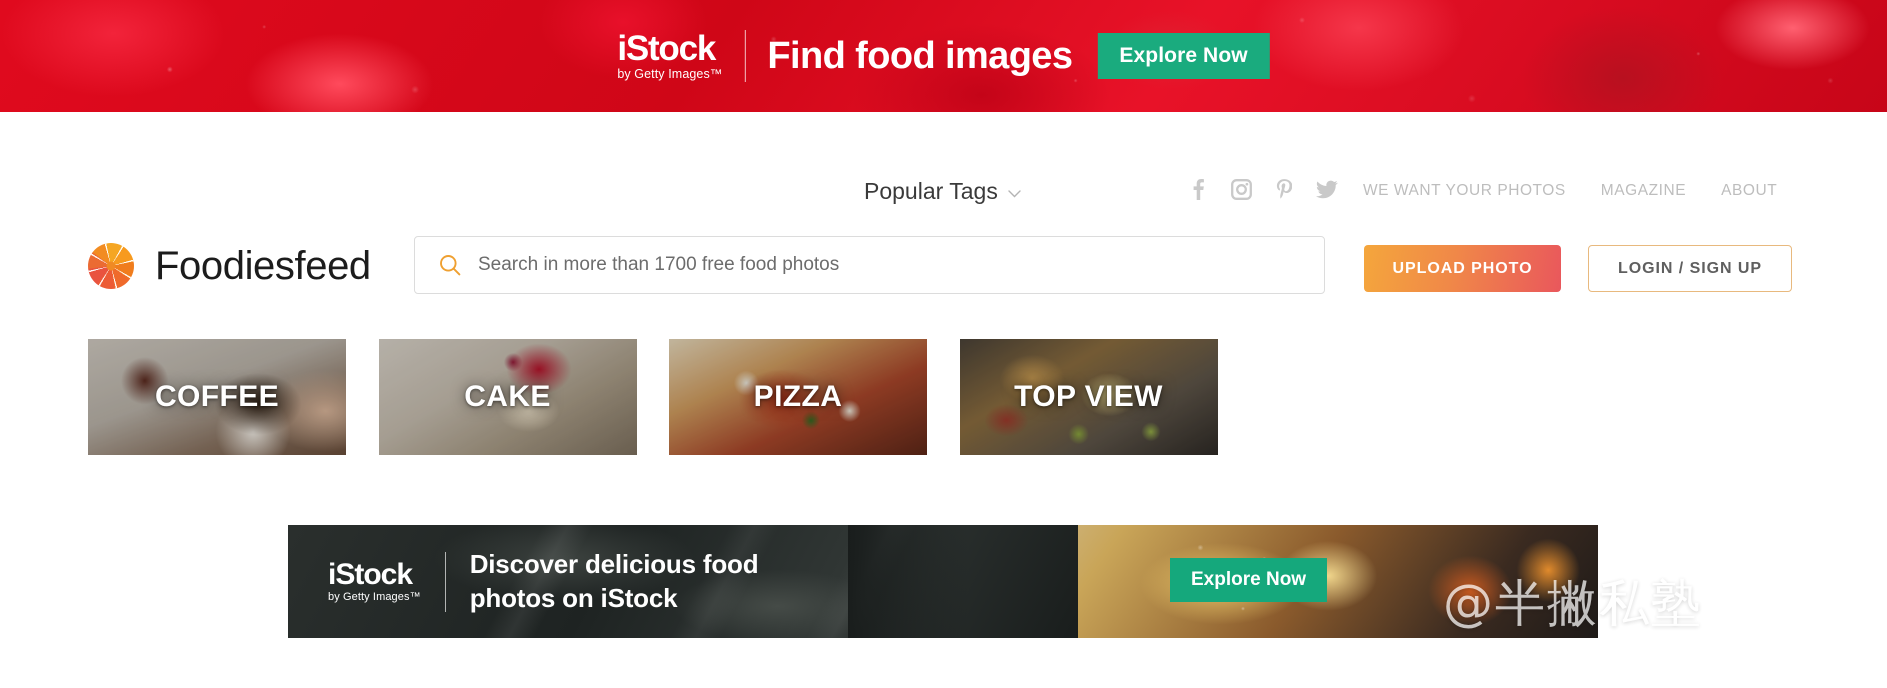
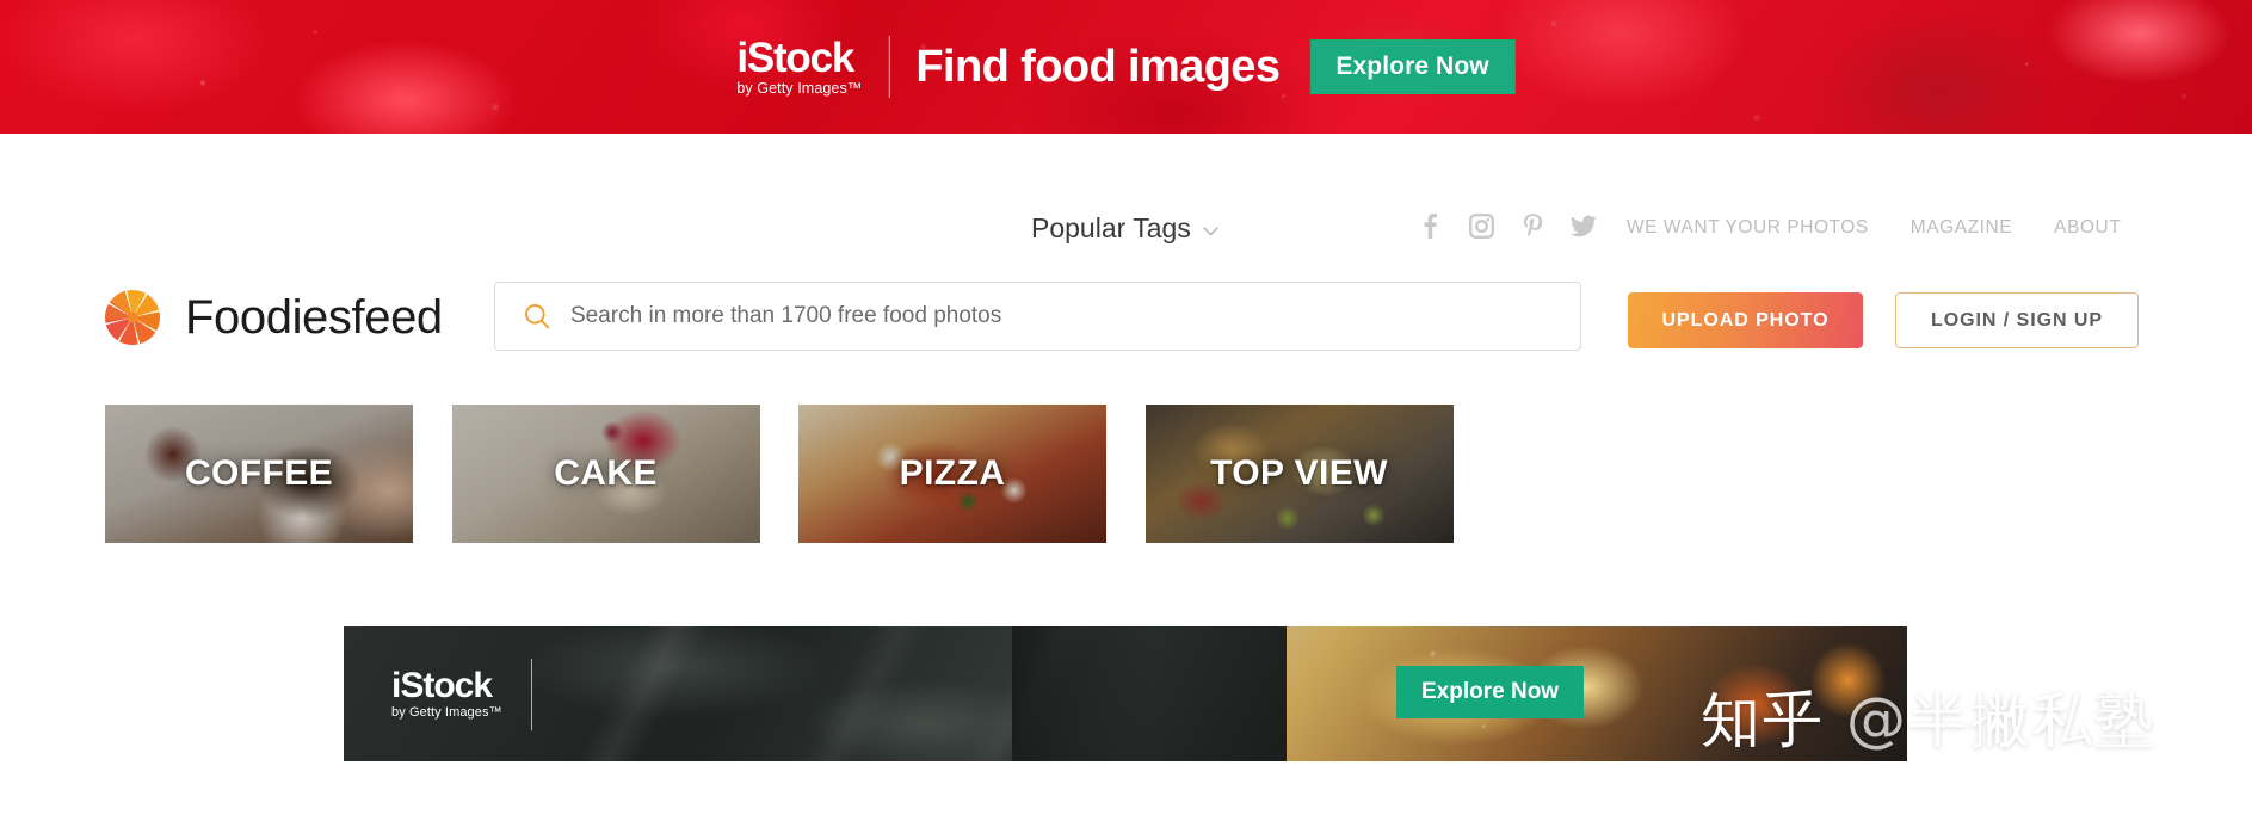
  iStock
  by Getty Images™
  Find food images
  Explore Now
  Popular Tags
  WE WANT YOUR PHOTOS
  MAGAZINE
  ABOUT
  Foodiesfeed
  Search in more than 1700 free food photos
  UPLOAD PHOTO
  LOGIN / SIGN UP
  COFFEE
  CAKE
  PIZZA
  TOP VIEW
  iStock
  by Getty Images™
- Discover delicious food
- photos on iStock
  Explore Now
+ 知乎
  @半撇私塾
